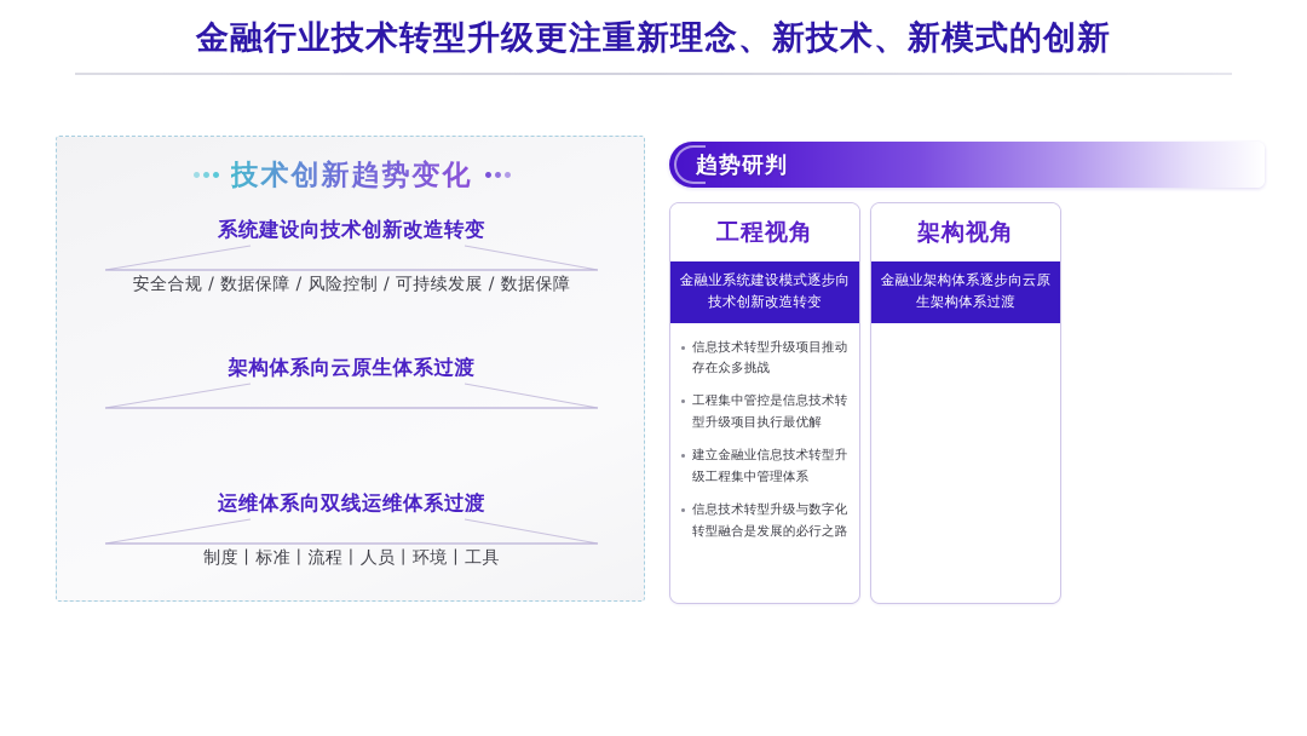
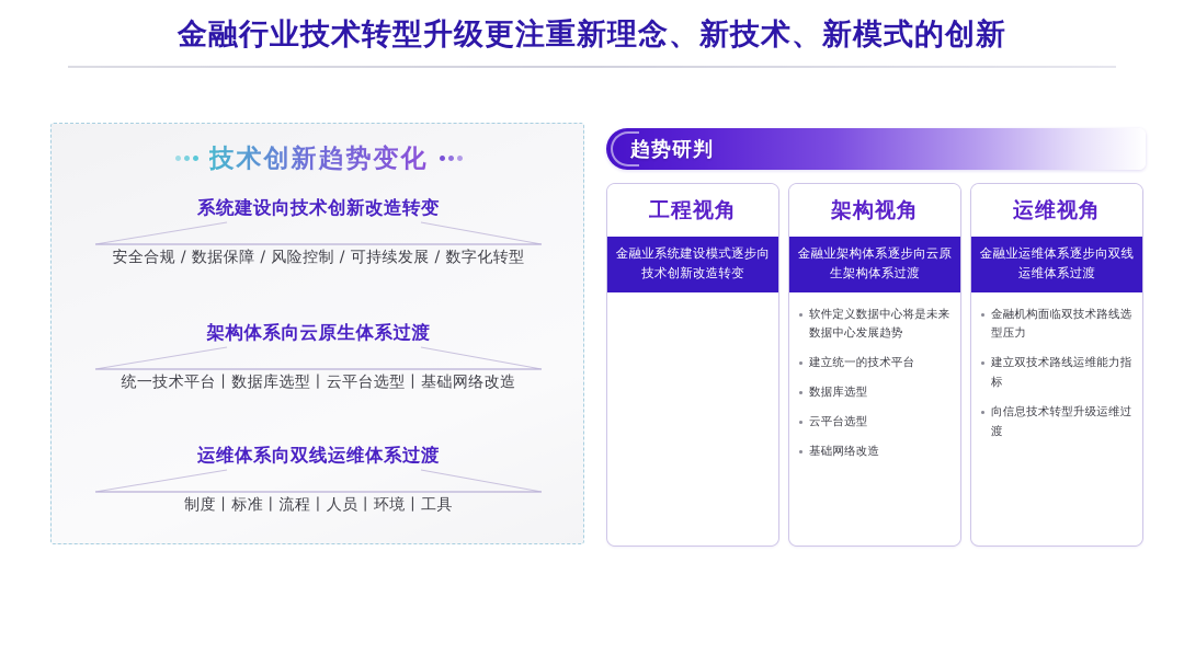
  金融行业技术转型升级更注重新理念、新技术、新模式的创新
  技术创新趋势变化
  系统建设向技术创新改造转变
- 安全合规 / 数据保障 / 风险控制 / 可持续发展 / 数据保障
+ 安全合规 / 数据保障 / 风险控制 / 可持续发展 / 数字化转型
  架构体系向云原生体系过渡
+ 统一技术平台丨数据库选型丨云平台选型丨基础网络改造
  运维体系向双线运维体系过渡
  制度丨标准丨流程丨人员丨环境丨工具
  趋势研判
  工程视角
  金融业系统建设模式逐步向技术创新改造转变
- 信息技术转型升级项目推动存在众多挑战
- 工程集中管控是信息技术转型升级项目执行最优解
- 建立金融业信息技术转型升级工程集中管理体系
- 信息技术转型升级与数字化转型融合是发展的必行之路
  架构视角
  金融业架构体系逐步向云原生架构体系过渡
+ 软件定义数据中心将是未来数据中心发展趋势
+ 建立统一的技术平台
+ 数据库选型
+ 云平台选型
+ 基础网络改造
+ 运维视角
+ 金融业运维体系逐步向双线运维体系过渡
+ 金融机构面临双技术路线选型压力
+ 建立双技术路线运维能力指标
+ 向信息技术转型升级运维过渡
